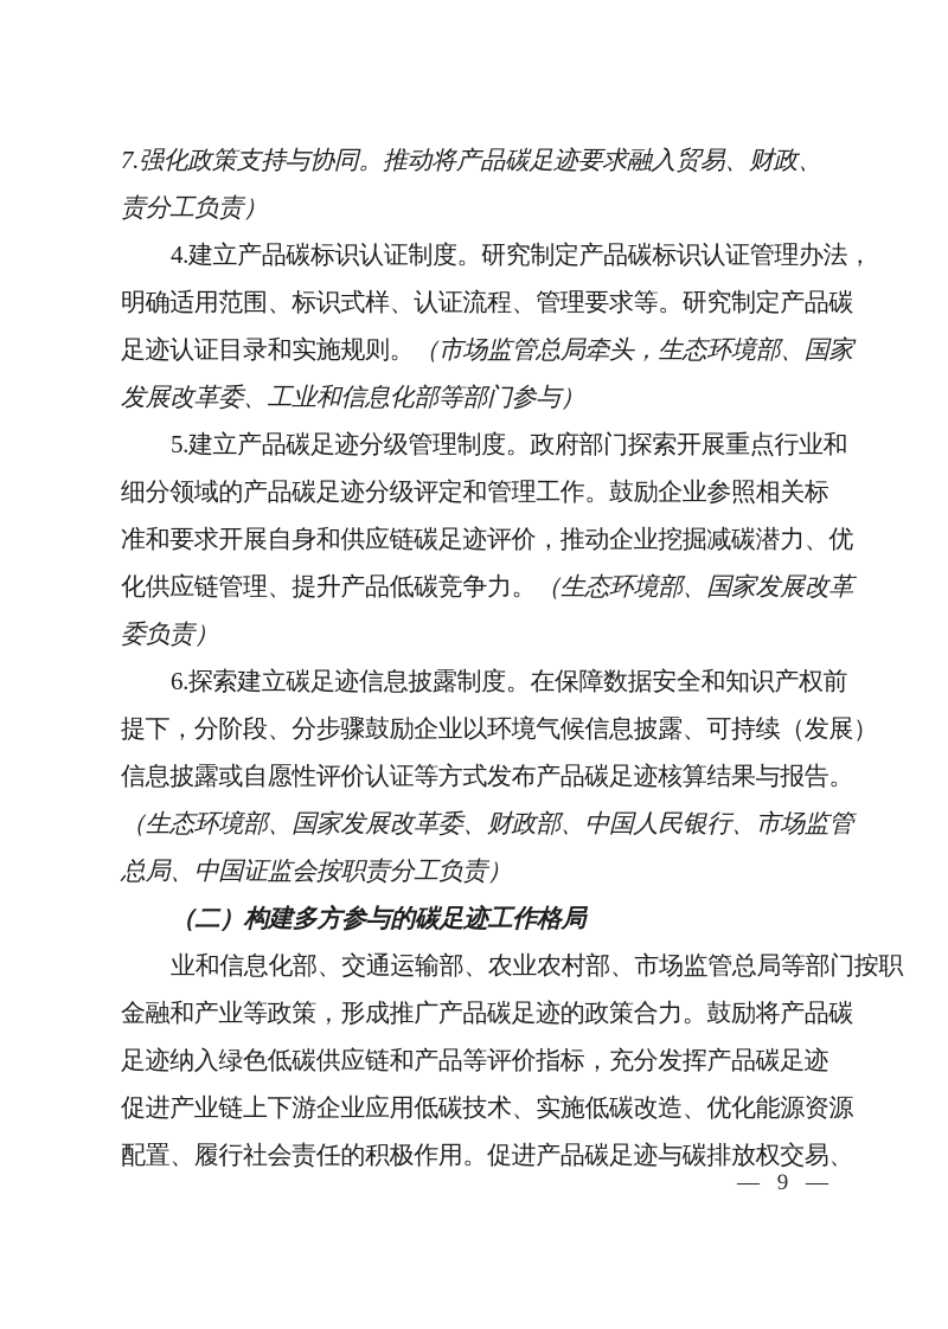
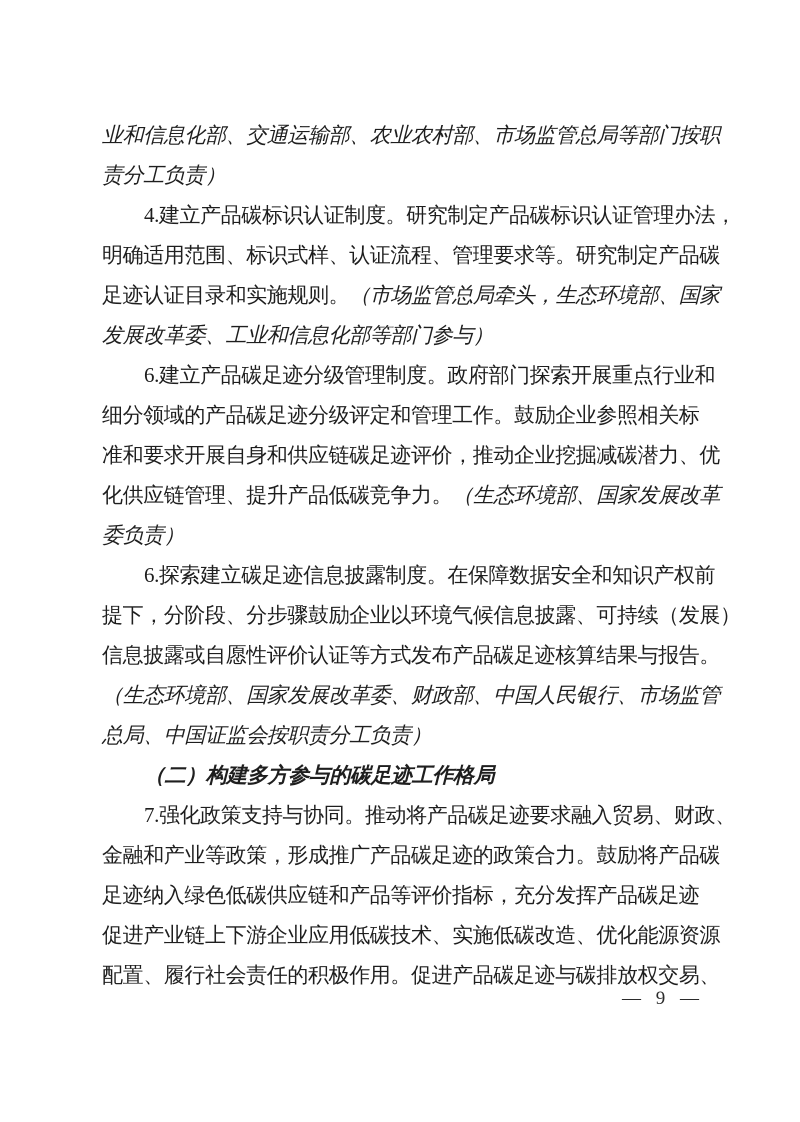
- 7.强化政策支持与协同。推动将产品碳足迹要求融入贸易、财政、
+ 业和信息化部、交通运输部、农业农村部、市场监管总局等部门按职
  责分工负责）
  4.建立产品碳标识认证制度。研究制定产品碳标识认证管理办法，
  明确适用范围、标识式样、认证流程、管理要求等。研究制定产品碳
  足迹认证目录和实施规则。（市场监管总局牵头，生态环境部、国家
  发展改革委、工业和信息化部等部门参与）
- 5.建立产品碳足迹分级管理制度。政府部门探索开展重点行业和
+ 6.建立产品碳足迹分级管理制度。政府部门探索开展重点行业和
  细分领域的产品碳足迹分级评定和管理工作。鼓励企业参照相关标
  准和要求开展自身和供应链碳足迹评价，推动企业挖掘减碳潜力、优
  化供应链管理、提升产品低碳竞争力。（生态环境部、国家发展改革
  委负责）
  6.探索建立碳足迹信息披露制度。在保障数据安全和知识产权前
  提下，分阶段、分步骤鼓励企业以环境气候信息披露、可持续（发展）
  信息披露或自愿性评价认证等方式发布产品碳足迹核算结果与报告。
  （生态环境部、国家发展改革委、财政部、中国人民银行、市场监管
  总局、中国证监会按职责分工负责）
  （二）构建多方参与的碳足迹工作格局
- 业和信息化部、交通运输部、农业农村部、市场监管总局等部门按职
+ 7.强化政策支持与协同。推动将产品碳足迹要求融入贸易、财政、
  金融和产业等政策，形成推广产品碳足迹的政策合力。鼓励将产品碳
  足迹纳入绿色低碳供应链和产品等评价指标，充分发挥产品碳足迹
  促进产业链上下游企业应用低碳技术、实施低碳改造、优化能源资源
  配置、履行社会责任的积极作用。促进产品碳足迹与碳排放权交易、
  — 9 —
